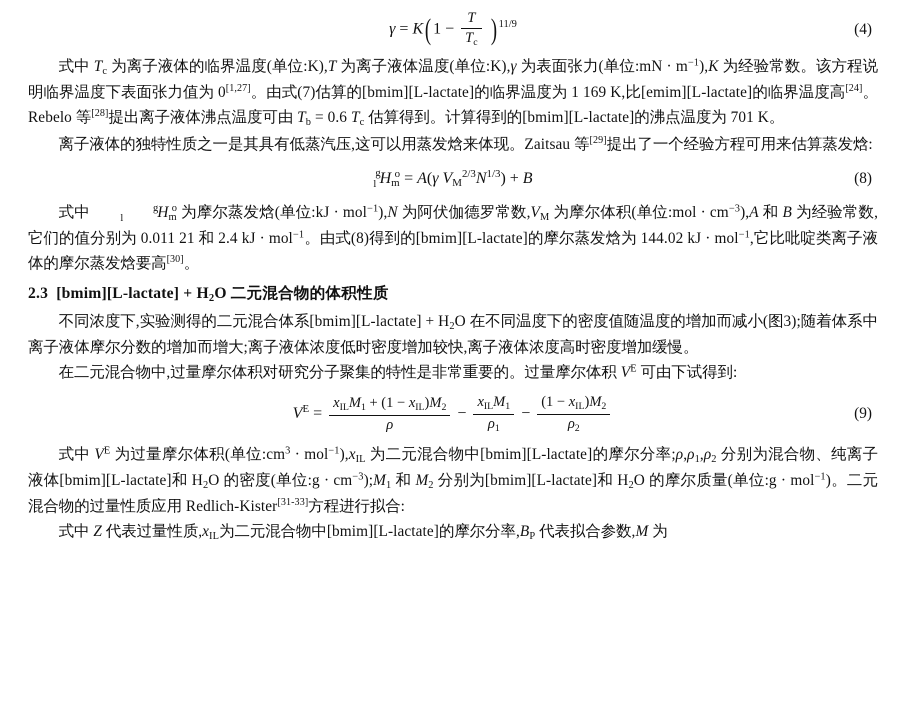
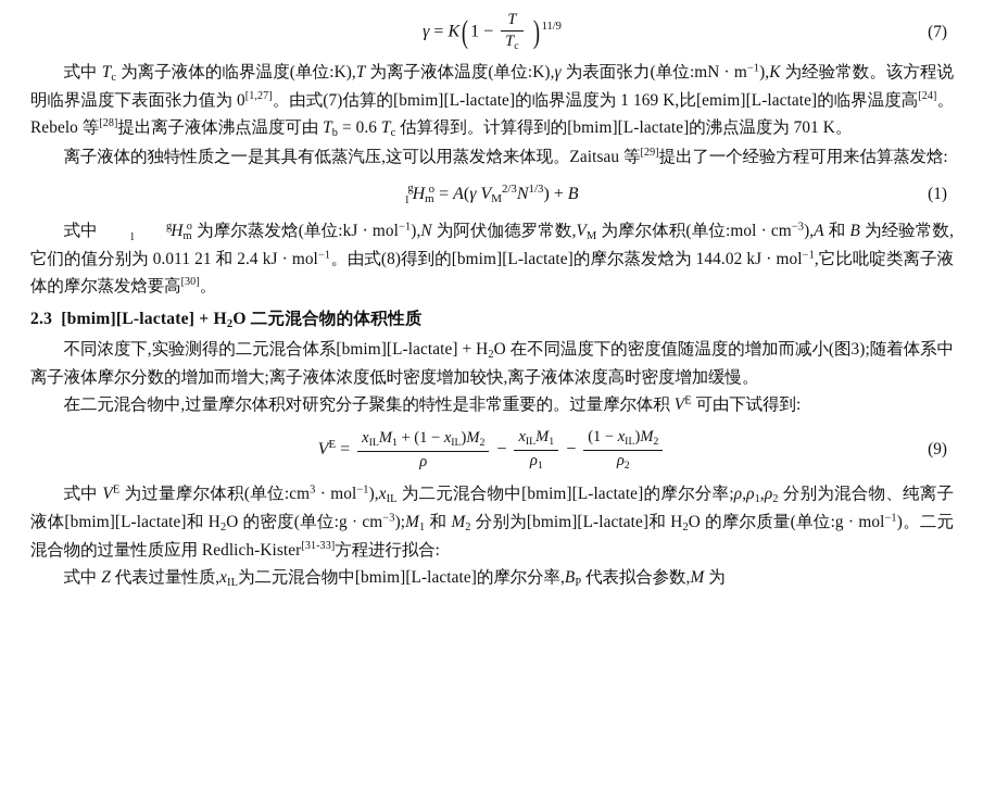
  γ = K(1 −
  T
  Tc
  ) 11/9
- (4)
+ (7)
  式中 Tc 为离子液体的临界温度(单位:K),T 为离子液体温度(单位:K),γ 为表面张力(单位:mN · m−1),K 为经验常数。该方程说明临界温度下表面张力值为 0[1,27]。由式(7)估算的[bmim][L-lactate]的临界温度为 1 169 K,比[emim][L-lactate]的临界温度高[24]。Rebelo 等[28]提出离子液体沸点温度可由 Tb = 0.6 Tc 估算得到。计算得到的[bmim][L-lactate]的沸点温度为 701 K。
  离子液体的独特性质之一是其具有低蒸汽压,这可以用蒸发焓来体现。Zaitsau 等[29]提出了一个经验方程可用来估算蒸发焓:
  lgHmo = A(γ VM2/3N1/3) + B
- (8)
+ (1)
  式中 lgHmo 为摩尔蒸发焓(单位:kJ · mol−1),N 为阿伏伽德罗常数,VM 为摩尔体积(单位:mol · cm−3),A 和 B 为经验常数,它们的值分别为 0.011 21 和 2.4 kJ · mol−1。由式(8)得到的[bmim][L-lactate]的摩尔蒸发焓为 144.02 kJ · mol−1,它比吡啶类离子液体的摩尔蒸发焓要高[30]。
  2.3 [bmim][L-lactate] + H2O 二元混合物的体积性质
  不同浓度下,实验测得的二元混合体系[bmim][L-lactate] + H2O 在不同温度下的密度值随温度的增加而减小(图3);随着体系中离子液体摩尔分数的增加而增大;离子液体浓度低时密度增加较快,离子液体浓度高时密度增加缓慢。
  在二元混合物中,过量摩尔体积对研究分子聚集的特性是非常重要的。过量摩尔体积 VE 可由下试得到:
  VE =
  xILM1 + (1 − xIL)M2
  ρ
  −
  xILM1
  ρ1
  −
  (1 − xIL)M2
  ρ2
  (9)
  式中 VE 为过量摩尔体积(单位:cm3 · mol−1),xIL 为二元混合物中[bmim][L-lactate]的摩尔分率;ρ,ρ1,ρ2 分别为混合物、纯离子液体[bmim][L-lactate]和 H2O 的密度(单位:g · cm−3);M1 和 M2 分别为[bmim][L-lactate]和 H2O 的摩尔质量(单位:g · mol−1)。二元混合物的过量性质应用 Redlich-Kister[31-33]方程进行拟合:
  式中 Z 代表过量性质,xIL为二元混合物中[bmim][L-lactate]的摩尔分率,BP 代表拟合参数,M 为
